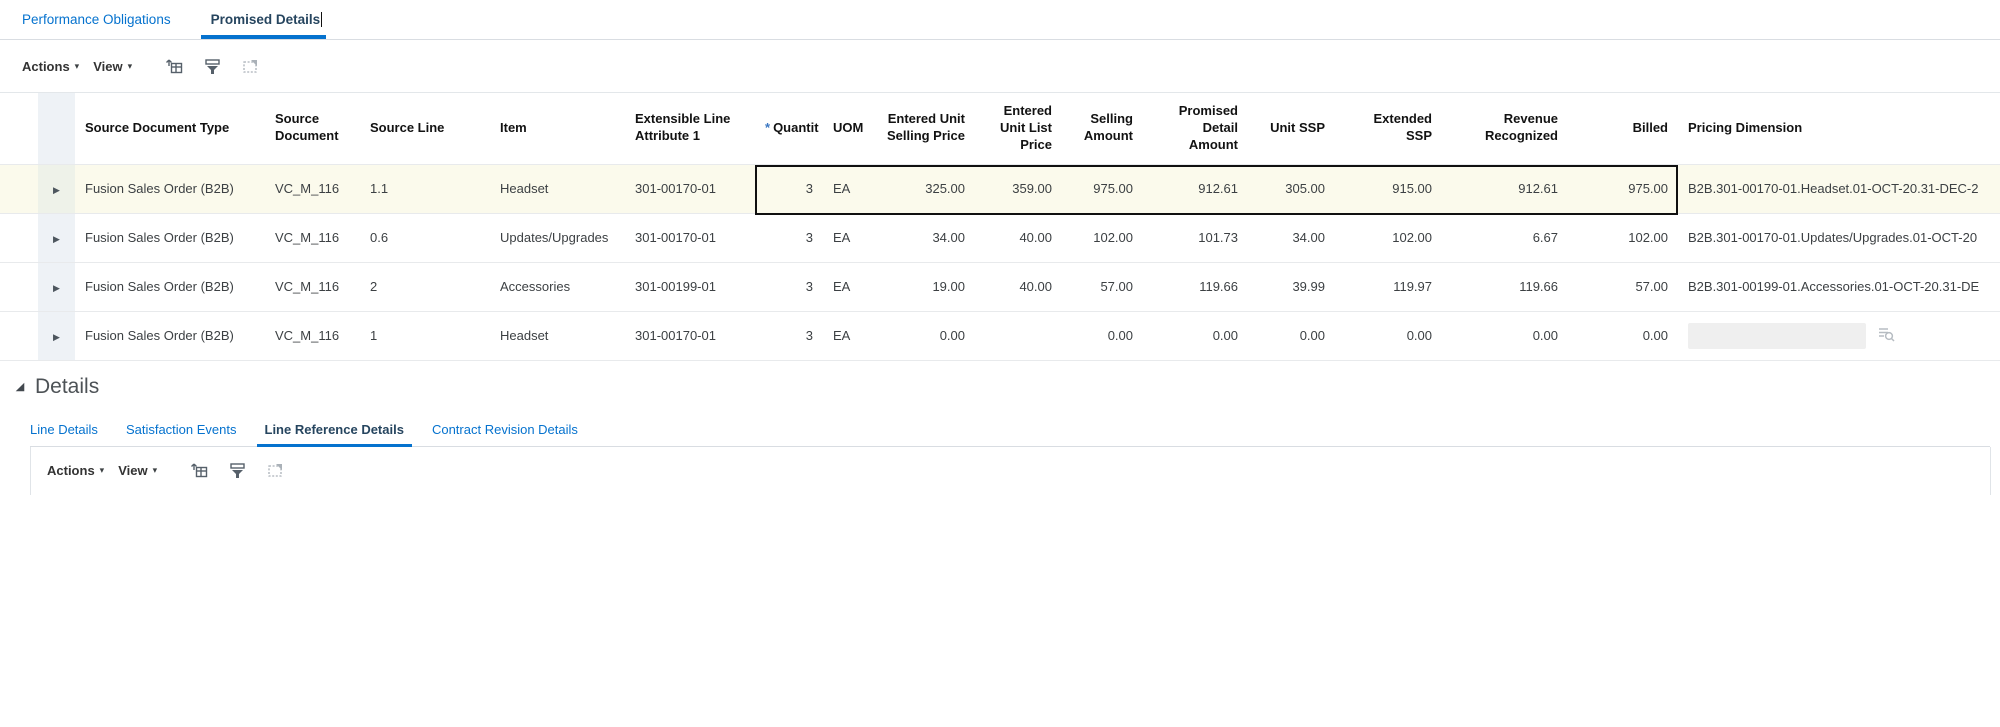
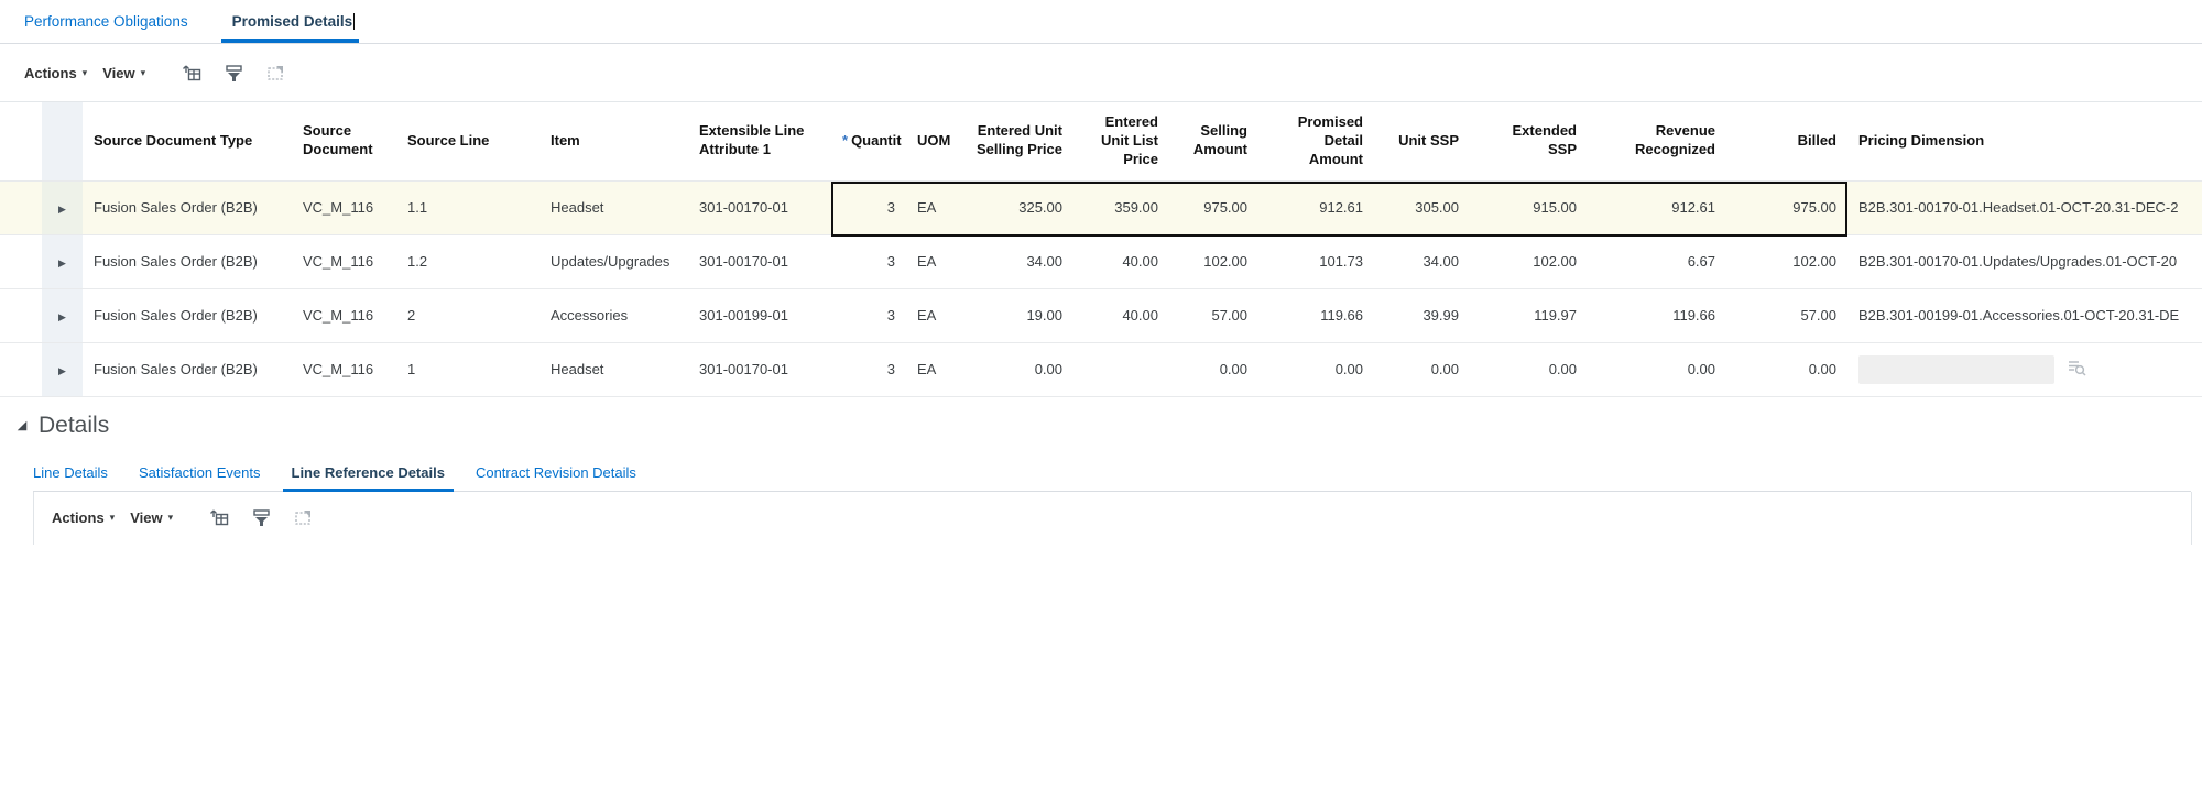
  Performance Obligations
  Promised Details
  Actions
  ▾
  View
  ▾
  		Source Document Type	Source Document	Source Line	Item	Extensible Line Attribute 1	* Quantit	UOM	Entered Unit Selling Price	Entered Unit List Price	Selling Amount	Promised Detail Amount	Unit SSP	Extended SSP	Revenue Recognized	Billed	Pricing Dimension
  	▶	Fusion Sales Order (B2B)	VC_M_116	1.1	Headset	301-00170-01	3	EA	325.00	359.00	975.00	912.61	305.00	915.00	912.61	975.00	B2B.301-00170-01.Headset.01-OCT-20.31-DEC-2
- 	▶	Fusion Sales Order (B2B)	VC_M_116	0.6	Updates/Upgrades	301-00170-01	3	EA	34.00	40.00	102.00	101.73	34.00	102.00	6.67	102.00	B2B.301-00170-01.Updates/Upgrades.01-OCT-20
+ 	▶	Fusion Sales Order (B2B)	VC_M_116	1.2	Updates/Upgrades	301-00170-01	3	EA	34.00	40.00	102.00	101.73	34.00	102.00	6.67	102.00	B2B.301-00170-01.Updates/Upgrades.01-OCT-20
  	▶	Fusion Sales Order (B2B)	VC_M_116	2	Accessories	301-00199-01	3	EA	19.00	40.00	57.00	119.66	39.99	119.97	119.66	57.00	B2B.301-00199-01.Accessories.01-OCT-20.31-DE
  	▶	Fusion Sales Order (B2B)	VC_M_116	1	Headset	301-00170-01	3	EA	0.00		0.00	0.00	0.00	0.00	0.00	0.00
  Details
  Line Details
  Satisfaction Events
  Line Reference Details
  Contract Revision Details
  Actions
  ▾
  View
  ▾
